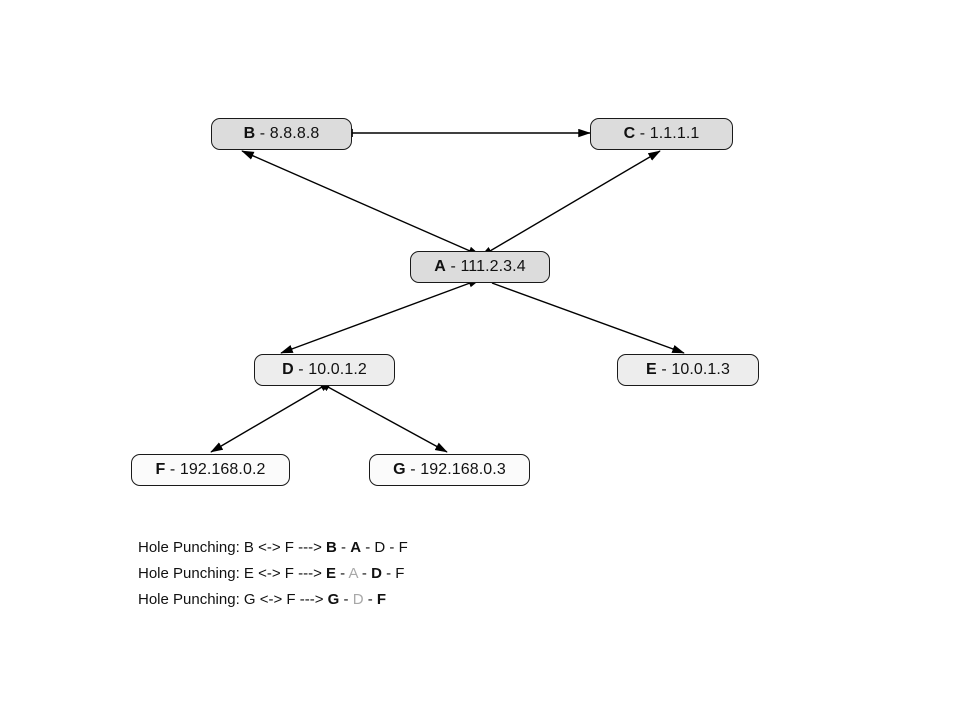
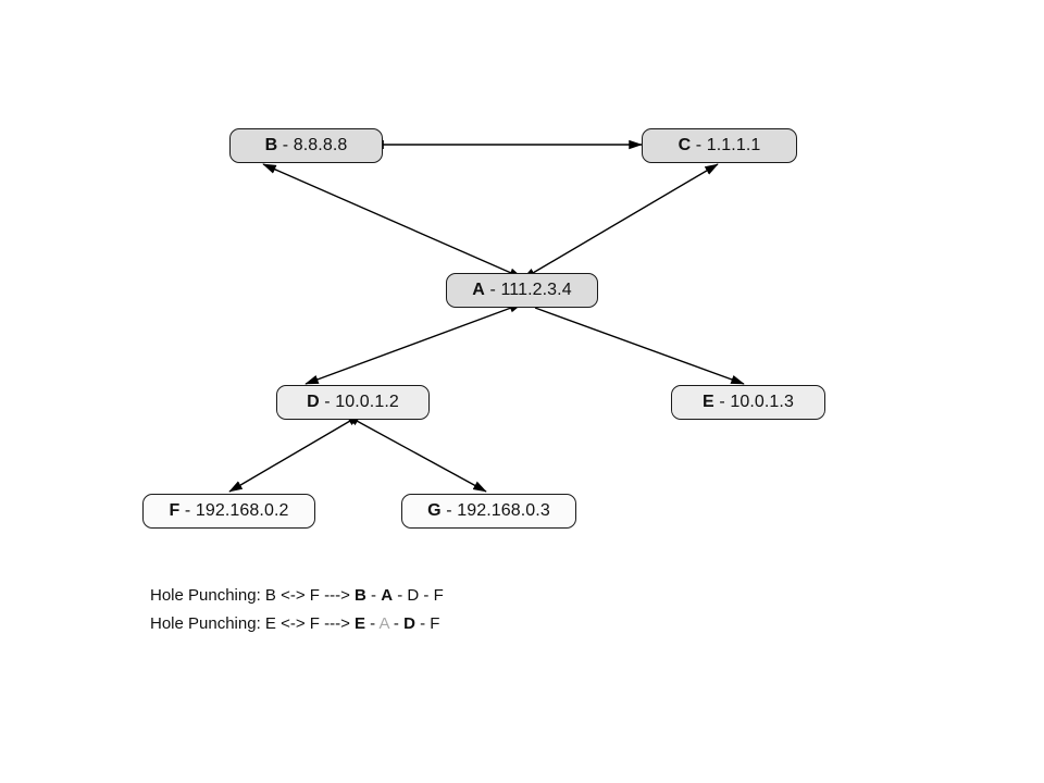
  A - 111.2.3.4
  B - 8.8.8.8
  C - 1.1.1.1
  D - 10.0.1.2
  E - 10.0.1.3
  F - 192.168.0.2
  G - 192.168.0.3
  Hole Punching: B <-> F ---> B - A - D - F
  Hole Punching: E <-> F ---> E - A - D - F
- Hole Punching: G <-> F ---> G - D - F
